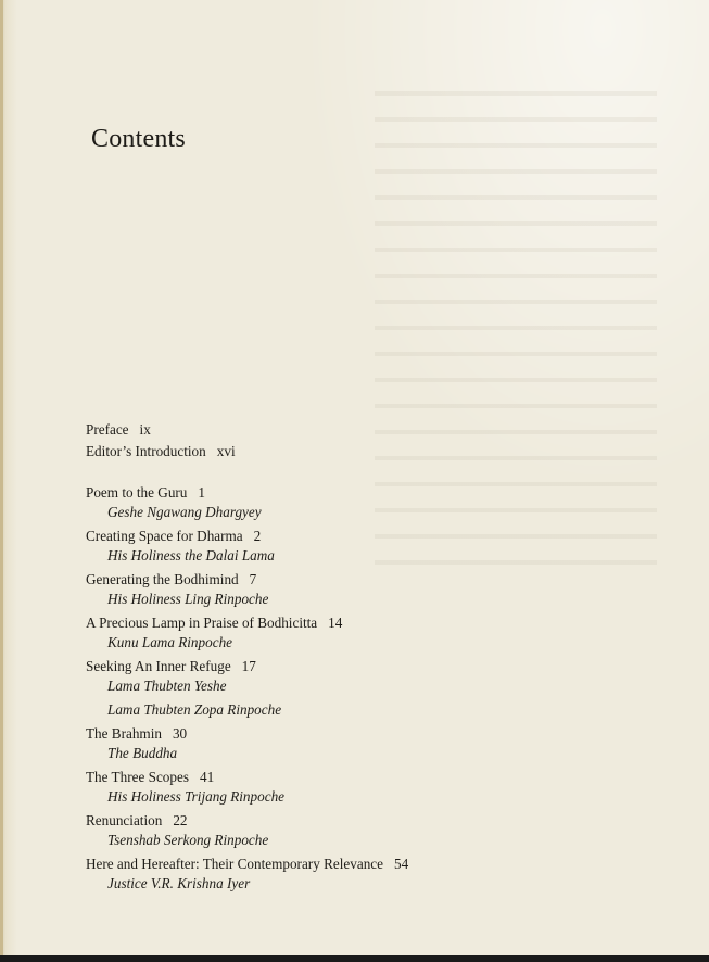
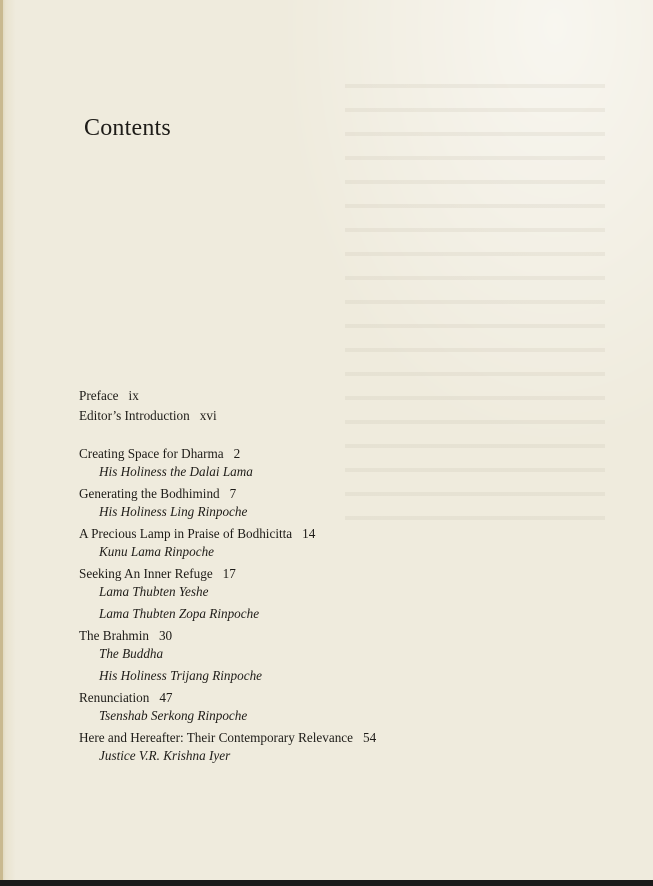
  Contents
  Preface ix
  Editor’s Introduction xvi
- Poem to the Guru 1
- Geshe Ngawang Dhargyey
  Creating Space for Dharma 2
  His Holiness the Dalai Lama
  Generating the Bodhimind 7
  His Holiness Ling Rinpoche
  A Precious Lamp in Praise of Bodhicitta 14
  Kunu Lama Rinpoche
  Seeking An Inner Refuge 17
  Lama Thubten Yeshe
  Lama Thubten Zopa Rinpoche
  The Brahmin 30
  The Buddha
- The Three Scopes 41
  His Holiness Trijang Rinpoche
- Renunciation 22
+ Renunciation 47
  Tsenshab Serkong Rinpoche
  Here and Hereafter: Their Contemporary Relevance 54
  Justice V.R. Krishna Iyer
